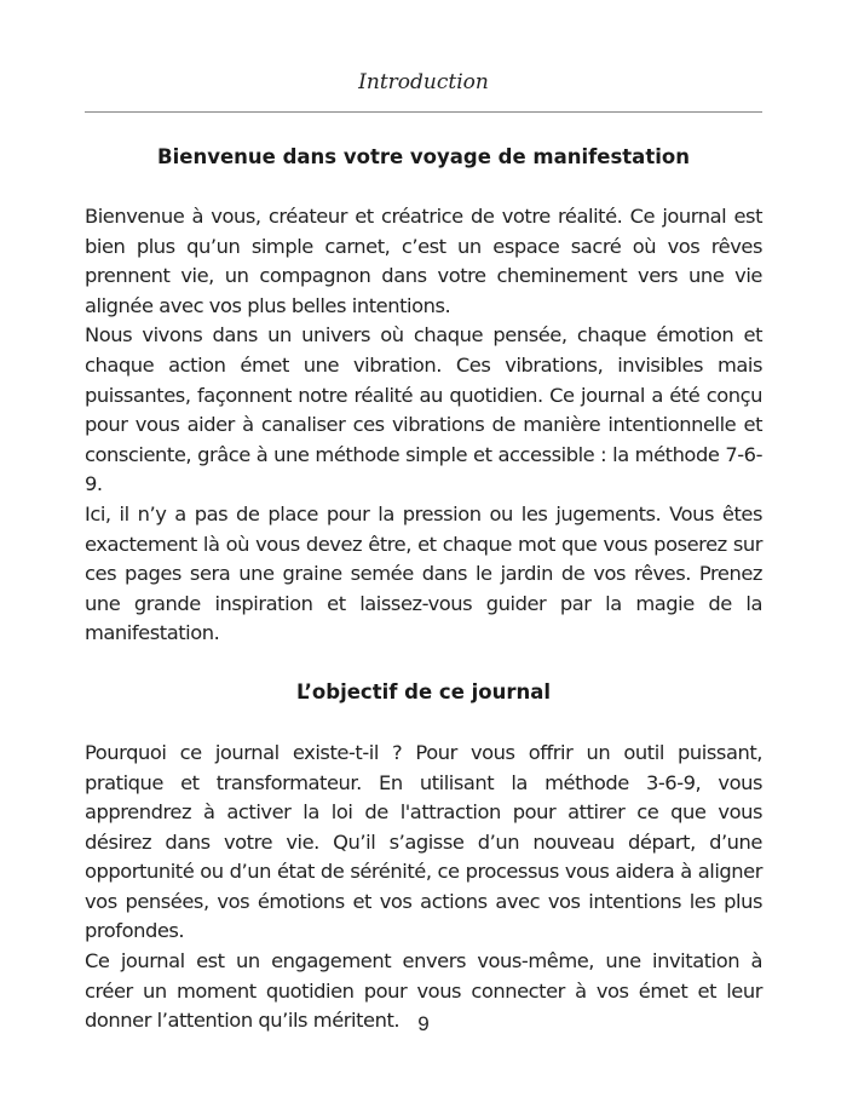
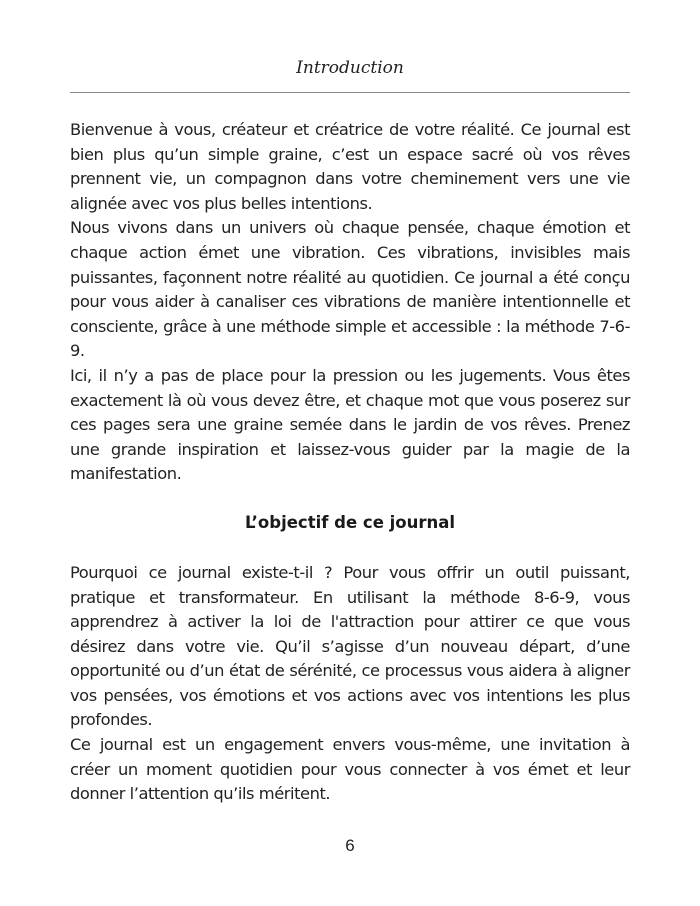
  Introduction
- Bienvenue dans votre voyage de manifestation
- Bienvenue à vous, créateur et créatrice de votre réalité. Ce journal est bien plus qu’un simple carnet, c’est un espace sacré où vos rêves prennent vie, un compagnon dans votre cheminement vers une vie alignée avec vos plus belles intentions.
+ Bienvenue à vous, créateur et créatrice de votre réalité. Ce journal est bien plus qu’un simple graine, c’est un espace sacré où vos rêves prennent vie, un compagnon dans votre cheminement vers une vie alignée avec vos plus belles intentions.
  Nous vivons dans un univers où chaque pensée, chaque émotion et chaque action émet une vibration. Ces vibrations, invisibles mais puissantes, façonnent notre réalité au quotidien. Ce journal a été conçu pour vous aider à canaliser ces vibrations de manière intentionnelle et consciente, grâce à une méthode simple et accessible : la méthode 7-6-9.
  Ici, il n’y a pas de place pour la pression ou les jugements. Vous êtes exactement là où vous devez être, et chaque mot que vous poserez sur ces pages sera une graine semée dans le jardin de vos rêves. Prenez une grande inspiration et laissez-vous guider par la magie de la manifestation.
  L’objectif de ce journal
- Pourquoi ce journal existe-t-il ? Pour vous offrir un outil puissant, pratique et transformateur. En utilisant la méthode 3-6-9, vous apprendrez à activer la loi de l'attraction pour attirer ce que vous désirez dans votre vie. Qu’il s’agisse d’un nouveau départ, d’une opportunité ou d’un état de sérénité, ce processus vous aidera à aligner vos pensées, vos émotions et vos actions avec vos intentions les plus profondes.
+ Pourquoi ce journal existe-t-il ? Pour vous offrir un outil puissant, pratique et transformateur. En utilisant la méthode 8-6-9, vous apprendrez à activer la loi de l'attraction pour attirer ce que vous désirez dans votre vie. Qu’il s’agisse d’un nouveau départ, d’une opportunité ou d’un état de sérénité, ce processus vous aidera à aligner vos pensées, vos émotions et vos actions avec vos intentions les plus profondes.
  Ce journal est un engagement envers vous-même, une invitation à créer un moment quotidien pour vous connecter à vos émet et leur donner l’attention qu’ils méritent.
- 9
+ 6
